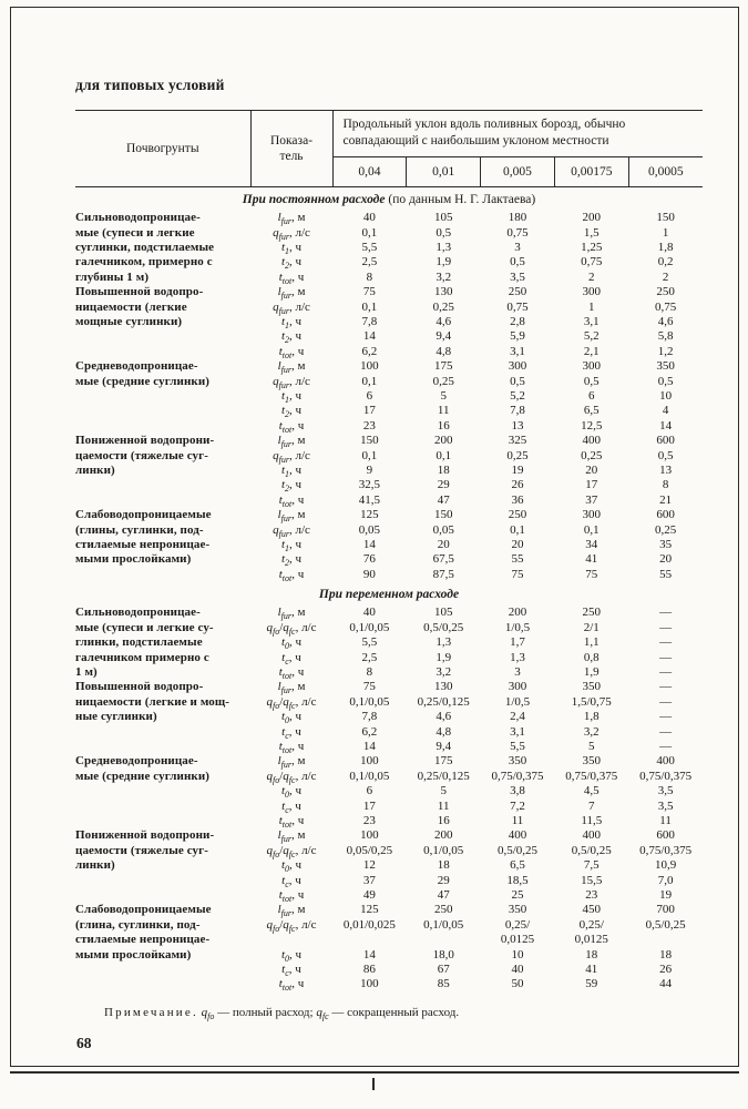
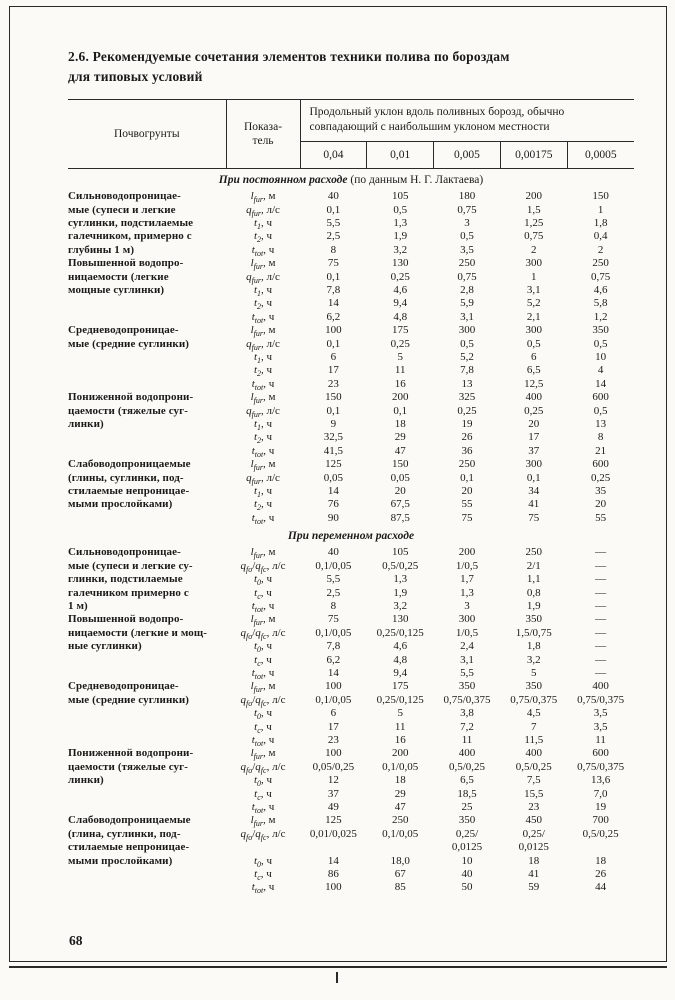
+ 2.6. Рекомендуемые сочетания элементов техники полива по бороздам
  для типовых условий
  Почвогрунты	Показа- тель	Продольный уклон вдоль поливных борозд, обычно совпадающий с наибольшим уклоном местности
  0,04	0,01	0,005	0,00175	0,0005
  При постоянном расходе (по данным Н. Г. Лактаева)
  Сильноводопроницае-мые (супеси и легкиесуглинки, подстилаемыегалечником, примерно сглубины 1 м)	lfur, м	40	105	180	200	150
  qfur, л/с	0,1	0,5	0,75	1,5	1
  t1, ч	5,5	1,3	3	1,25	1,8
- t2, ч	2,5	1,9	0,5	0,75	0,2
+ t2, ч	2,5	1,9	0,5	0,75	0,4
  ttot, ч	8	3,2	3,5	2	2
  Повышенной водопро-ницаемости (легкиемощные суглинки)	lfur, м	75	130	250	300	250
  qfur, л/с	0,1	0,25	0,75	1	0,75
  t1, ч	7,8	4,6	2,8	3,1	4,6
  t2, ч	14	9,4	5,9	5,2	5,8
  ttot, ч	6,2	4,8	3,1	2,1	1,2
  Средневодопроницае-мые (средние суглинки)	lfur, м	100	175	300	300	350
  qfur, л/с	0,1	0,25	0,5	0,5	0,5
  t1, ч	6	5	5,2	6	10
  t2, ч	17	11	7,8	6,5	4
  ttot, ч	23	16	13	12,5	14
  Пониженной водопрони-цаемости (тяжелые суг-линки)	lfur, м	150	200	325	400	600
  qfur, л/с	0,1	0,1	0,25	0,25	0,5
  t1, ч	9	18	19	20	13
  t2, ч	32,5	29	26	17	8
  ttot, ч	41,5	47	36	37	21
  Слабоводопроницаемые(глины, суглинки, под-стилаемые непроницае-мыми прослойками)	lfur, м	125	150	250	300	600
  qfur, л/с	0,05	0,05	0,1	0,1	0,25
  t1, ч	14	20	20	34	35
  t2, ч	76	67,5	55	41	20
  ttot, ч	90	87,5	75	75	55
  При переменном расходе
  Сильноводопроницае-мые (супеси и легкие су-глинки, подстилаемыегалечником примерно с1 м)	lfur, м	40	105	200	250	—
  qfo/qfc, л/с	0,1/0,05	0,5/0,25	1/0,5	2/1	—
  t0, ч	5,5	1,3	1,7	1,1	—
  tc, ч	2,5	1,9	1,3	0,8	—
  ttot, ч	8	3,2	3	1,9	—
  Повышенной водопро-ницаемости (легкие и мощ-ные суглинки)	lfur, м	75	130	300	350	—
  qfo/qfc, л/с	0,1/0,05	0,25/0,125	1/0,5	1,5/0,75	—
  t0, ч	7,8	4,6	2,4	1,8	—
  tc, ч	6,2	4,8	3,1	3,2	—
  ttot, ч	14	9,4	5,5	5	—
  Средневодопроницае-мые (средние суглинки)	lfur, м	100	175	350	350	400
  qfo/qfc, л/с	0,1/0,05	0,25/0,125	0,75/0,375	0,75/0,375	0,75/0,375
  t0, ч	6	5	3,8	4,5	3,5
  tc, ч	17	11	7,2	7	3,5
  ttot, ч	23	16	11	11,5	11
  Пониженной водопрони-цаемости (тяжелые суг-линки)	lfur, м	100	200	400	400	600
  qfo/qfc, л/с	0,05/0,25	0,1/0,05	0,5/0,25	0,5/0,25	0,75/0,375
- t0, ч	12	18	6,5	7,5	10,9
+ t0, ч	12	18	6,5	7,5	13,6
  tc, ч	37	29	18,5	15,5	7,0
  ttot, ч	49	47	25	23	19
  Слабоводопроницаемые(глина, суглинки, под-стилаемые непроницае-мыми прослойками)	lfur, м	125	250	350	450	700
  qfo/qfc, л/с	0,01/0,025	0,1/0,05	0,25/ 0,0125	0,25/ 0,0125	0,5/0,25
  t0, ч	14	18,0	10	18	18
  tc, ч	86	67	40	41	26
  ttot, ч	100	85	50	59	44
- Примечание. qfo — полный расход; qfc — сокращенный расход.
  68
